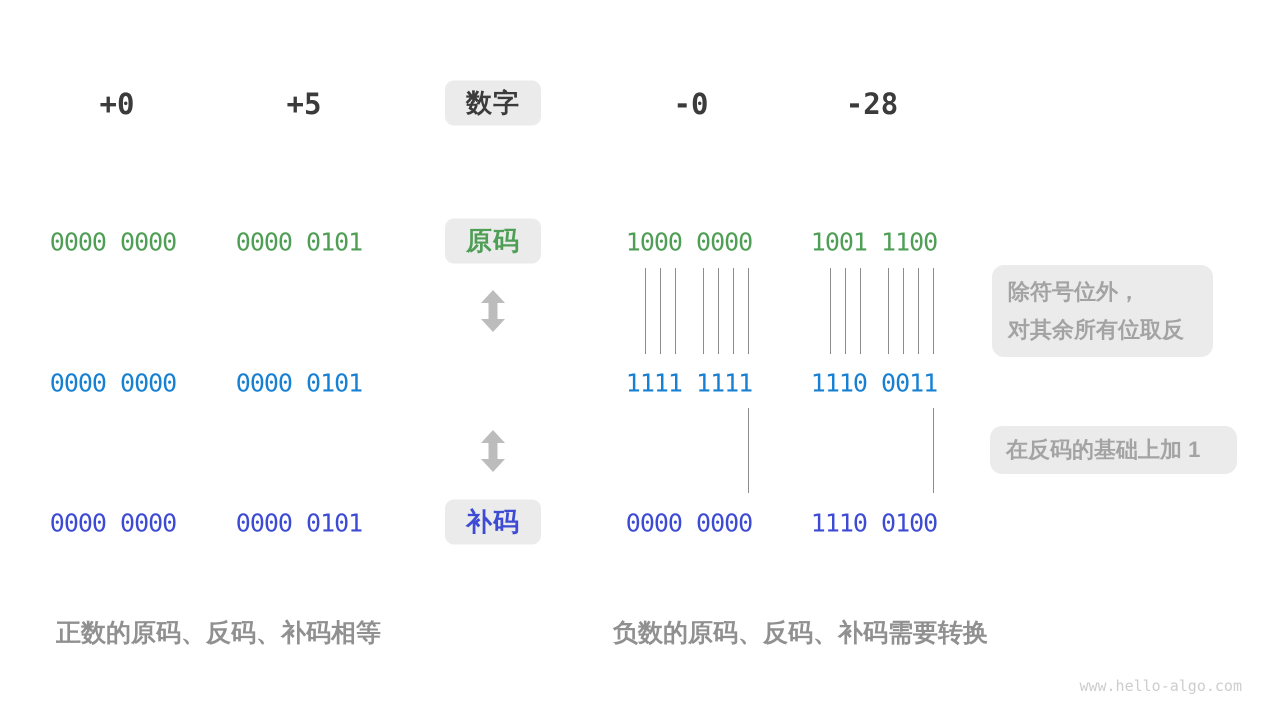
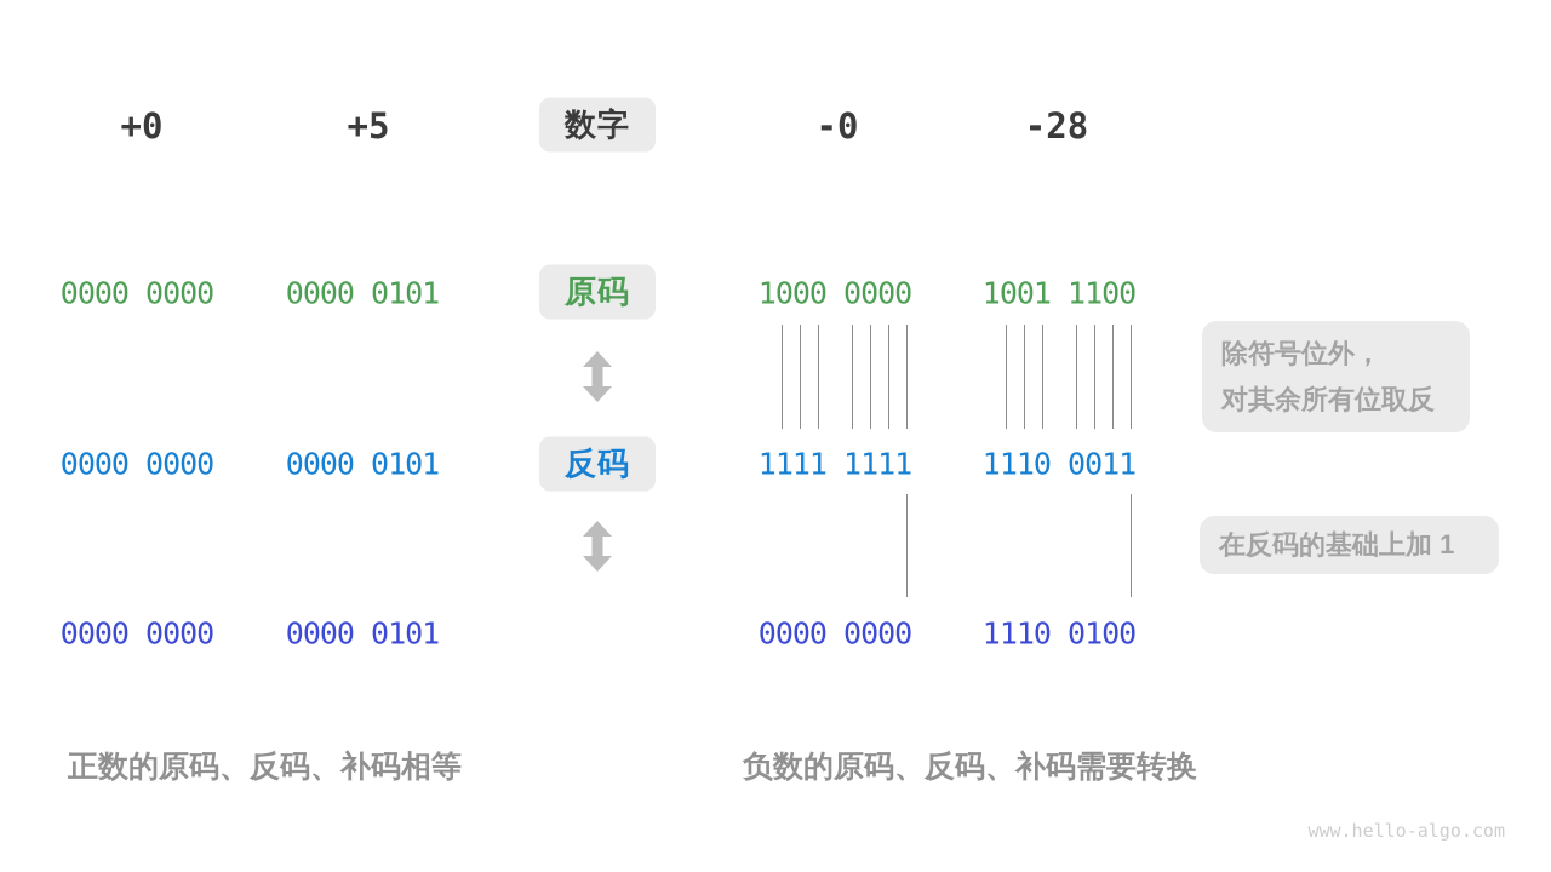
  +0
  +5
  -0
  -28
  数字
  0000 0000
  0000 0101
  1000 0000
  1001 1100
  原码
  0000 0000
  0000 0101
  1111 1111
  1110 0011
+ 反码
  0000 0000
  0000 0101
  0000 0000
  1110 0100
- 补码
  除符号位外，
  对其余所有位取反
  在反码的基础上加 1
  正数的原码、反码、补码相等
  负数的原码、反码、补码需要转换
  www.hello-algo.com
